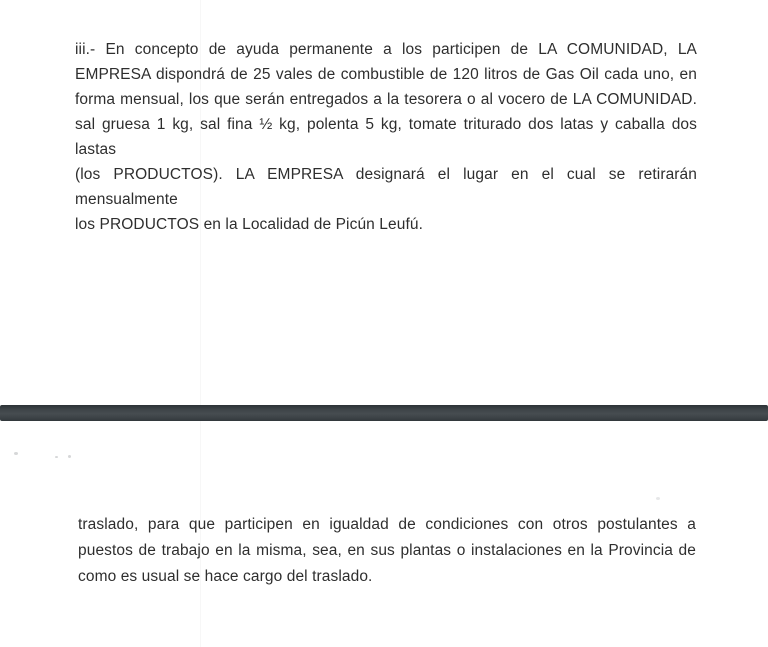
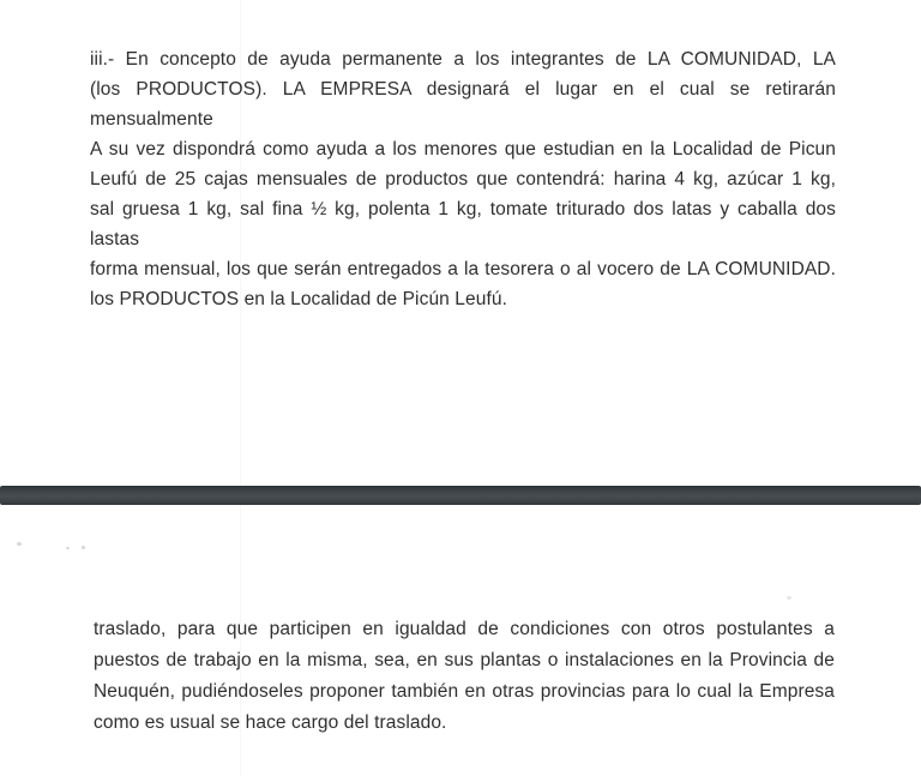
- iii.- En concepto de ayuda permanente a los participen de LA COMUNIDAD, LA
+ iii.- En concepto de ayuda permanente a los integrantes de LA COMUNIDAD, LA
- EMPRESA dispondrá de 25 vales de combustible de 120 litros de Gas Oil cada uno, en
- forma mensual, los que serán entregados a la tesorera o al vocero de LA COMUNIDAD.
+ (los PRODUCTOS). LA EMPRESA designará el lugar en el cual se retirarán mensualmente
+ A su vez dispondrá como ayuda a los menores que estudian en la Localidad de Picun
+ Leufú de 25 cajas mensuales de productos que contendrá: harina 4 kg, azúcar 1 kg,
- sal gruesa 1 kg, sal fina ½ kg, polenta 5 kg, tomate triturado dos latas y caballa dos lastas
+ sal gruesa 1 kg, sal fina ½ kg, polenta 1 kg, tomate triturado dos latas y caballa dos lastas
- (los PRODUCTOS). LA EMPRESA designará el lugar en el cual se retirarán mensualmente
+ forma mensual, los que serán entregados a la tesorera o al vocero de LA COMUNIDAD.
  los PRODUCTOS en la Localidad de Picún Leufú.
  traslado, para que participen en igualdad de condiciones con otros postulantes a
  puestos de trabajo en la misma, sea, en sus plantas o instalaciones en la Provincia de
+ Neuquén, pudiéndoseles proponer también en otras provincias para lo cual la Empresa
  como es usual se hace cargo del traslado.
